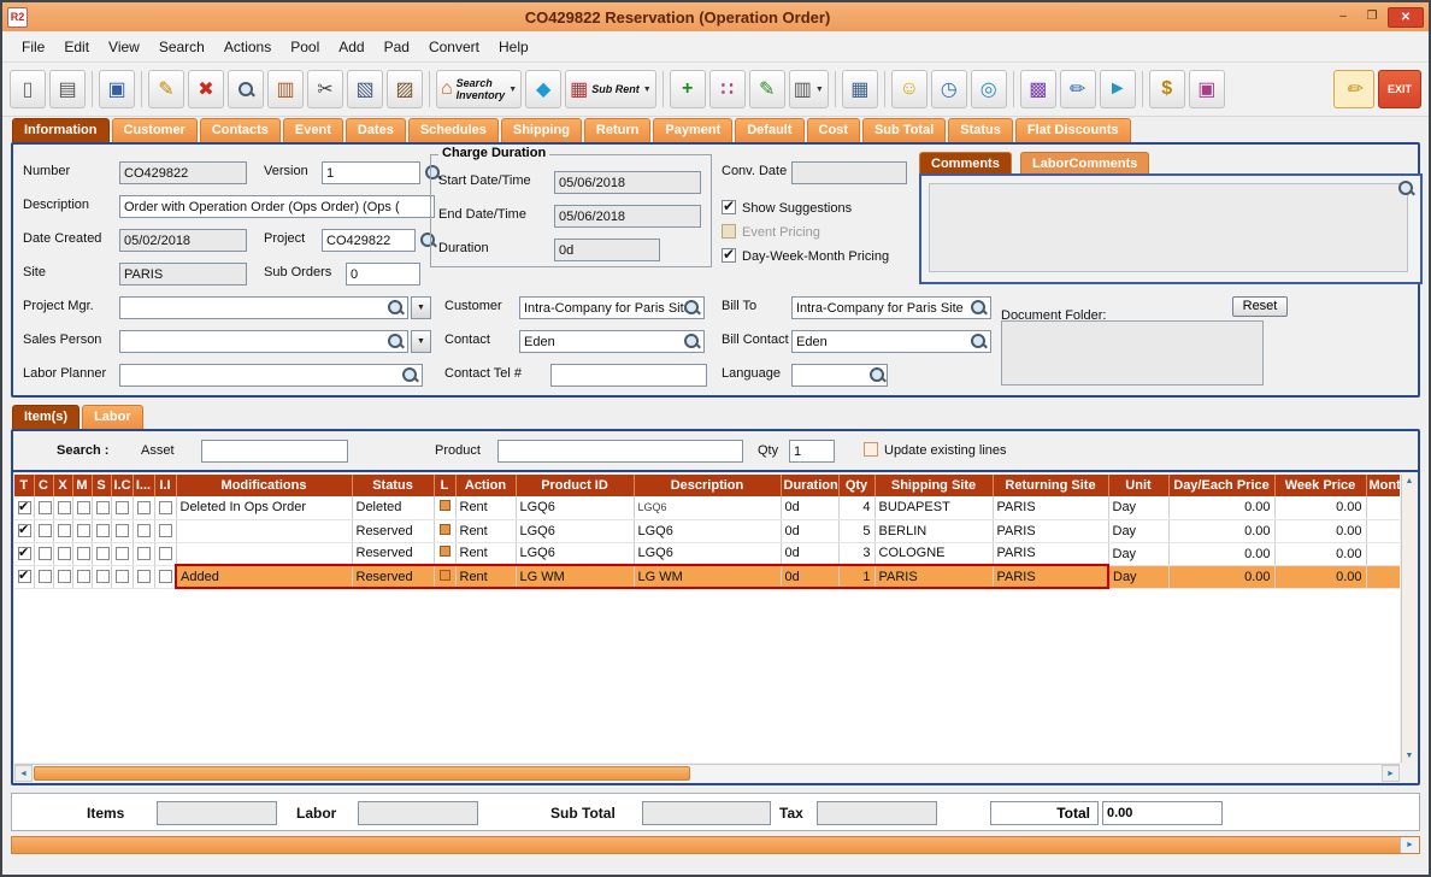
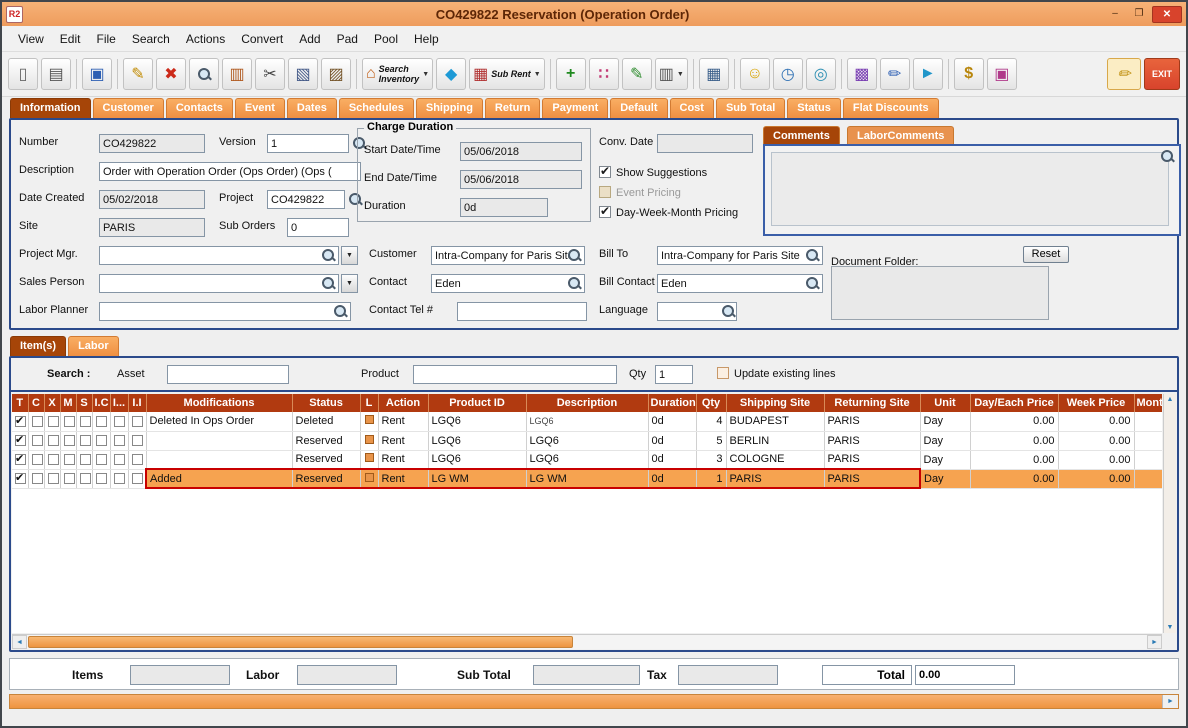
  R2
  CO429822 Reservation (Operation Order)
  –
  ❐
  ✕
- File
+ View
  Edit
- View
+ File
  Search
  Actions
- Pool
+ Convert
  Add
  Pad
- Convert
+ Pool
  Help
  ▯
  ▤
  ▣
  ✎
  ✖
  ▥
  ✂
  ▧
  ▨
  ⌂
  Search
  Inventory
  ◆
  ▦
  Sub Rent
  +
  ∷
  ✎
  ▥
  ▦
  ☺
  ◷
  ◎
  ▩
  ✏
  ►
  $
  ▣
  ✏
  EXIT
  Information
  Customer
  Contacts
  Event
  Dates
  Schedules
  Shipping
  Return
  Payment
  Default
  Cost
  Sub Total
  Status
  Flat Discounts
  Number
  CO429822
  Version
  1
  Description
  Order with Operation Order (Ops Order) (Ops (
  Date Created
  05/02/2018
  Project
  CO429822
  Site
  PARIS
  Sub Orders
  0
  Project Mgr.
  Sales Person
  Labor Planner
  Charge Duration
  Start Date/Time
  05/06/2018
  End Date/Time
  05/06/2018
  Duration
  0d
  Conv. Date
  Show Suggestions
  Event Pricing
  Day-Week-Month Pricing
  Customer
  Intra-Company for Paris Si
  Bill To
  Intra-Company for Paris Site
  Contact
  Eden
  Bill Contact
  Eden
  Contact Tel #
  Language
  Comments
  LaborComments
  Document Folder:
  Reset
  Item(s)
  Labor
  Search :
  Asset
  Product
  Qty
  1
  Update existing lines
  T	C	X	M	S	I.C	I...	I.I	Modifications	Status	L	Action	Product ID	Description	Duration	Qty	Shipping Site	Returning Site	Unit	Day/Each Price	Week Price	Mont
  								Deleted In Ops Order	Deleted		Rent	LGQ6	LGQ6	0d	4	BUDAPEST	PARIS	Day	0.00	0.00
  									Reserved		Rent	LGQ6	LGQ6	0d	5	BERLIN	PARIS	Day	0.00	0.00
  									Reserved		Rent	LGQ6	LGQ6	0d	3	COLOGNE	PARIS	Day	0.00	0.00
  								Added	Reserved		Rent	LG WM	LG WM	0d	1	PARIS	PARIS	Day	0.00	0.00
  Items
  Labor
  Sub Total
  Tax
  Total
  0.00
